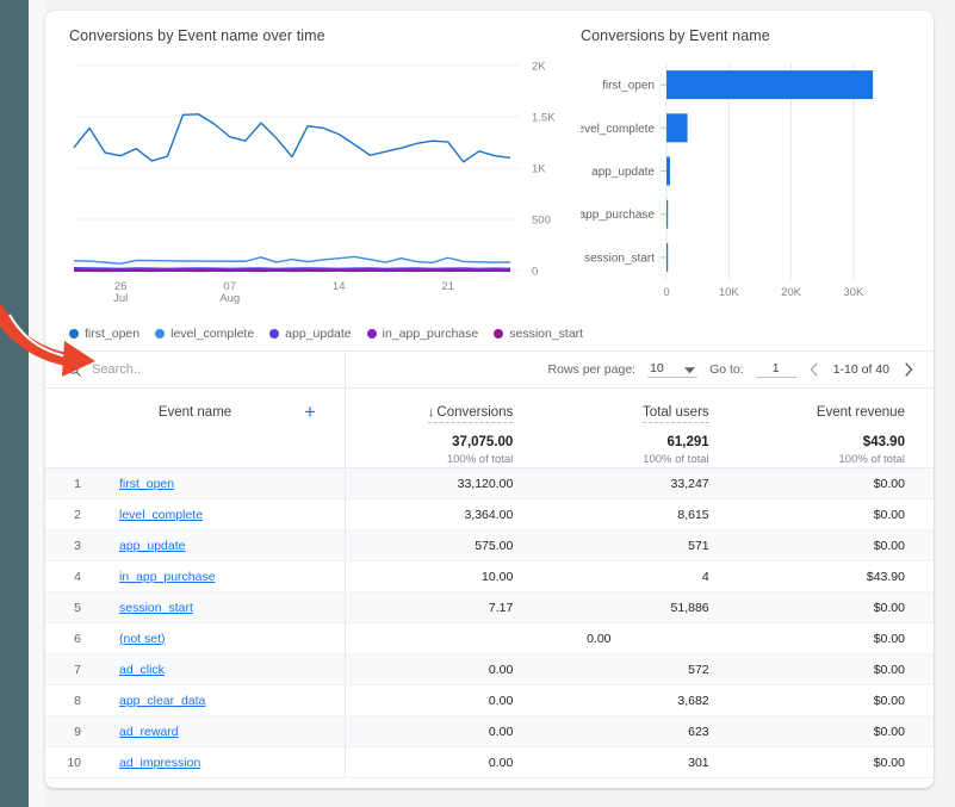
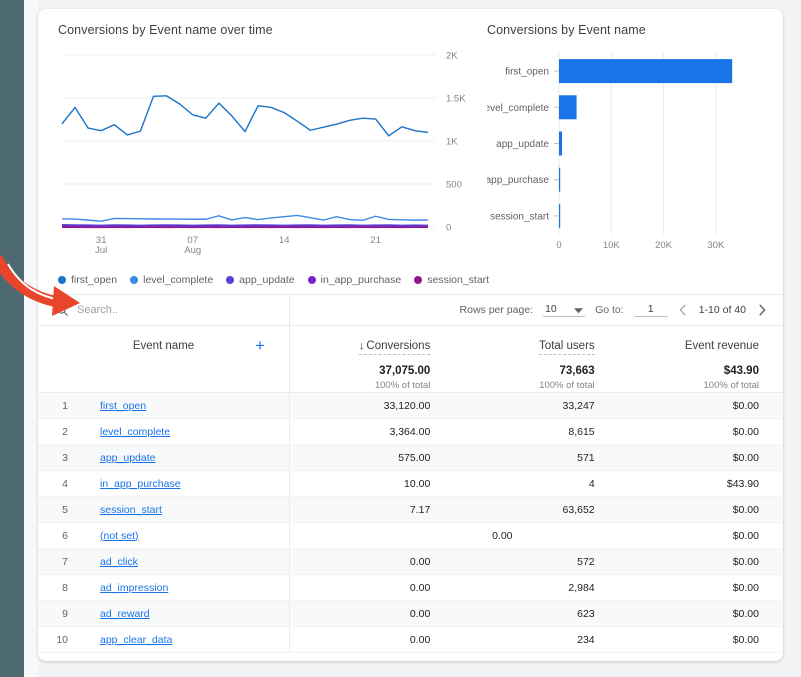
  Conversions by Event name over time
  0
  500
  1K
  1.5K
  2K
- 26
+ 31
  Jul
  07
  Aug
  14
  21
  Conversions by Event name
  0
  10K
  20K
  30K
  first_open
  evel_complete
  app_update
  app_purchase
  session_start
  first_open
  level_complete
  app_update
  in_app_purchase
  session_start
  Search..
  Rows per page:
  10
  Go to:
  1
  1-10 of 40
  Event name
  +
  ↓ Conversions
  37,075.00
  100% of total
  Total users
- 61,291
+ 73,663
  100% of total
  Event revenue
  $43.90
  100% of total
  1
  first_open
  33,120.00
  33,247
  $0.00
  2
  level_complete
  3,364.00
  8,615
  $0.00
  3
  app_update
  575.00
  571
  $0.00
  4
  in_app_purchase
  10.00
  4
  $43.90
  5
  session_start
  7.17
- 51,886
+ 63,652
  $0.00
  6
  (not set)
  0.00
  $0.00
  7
  ad_click
  0.00
  572
  $0.00
  8
- app_clear_data
+ ad_impression
  0.00
- 3,682
+ 2,984
  $0.00
  9
  ad_reward
  0.00
  623
  $0.00
  10
- ad_impression
+ app_clear_data
  0.00
- 301
+ 234
  $0.00
